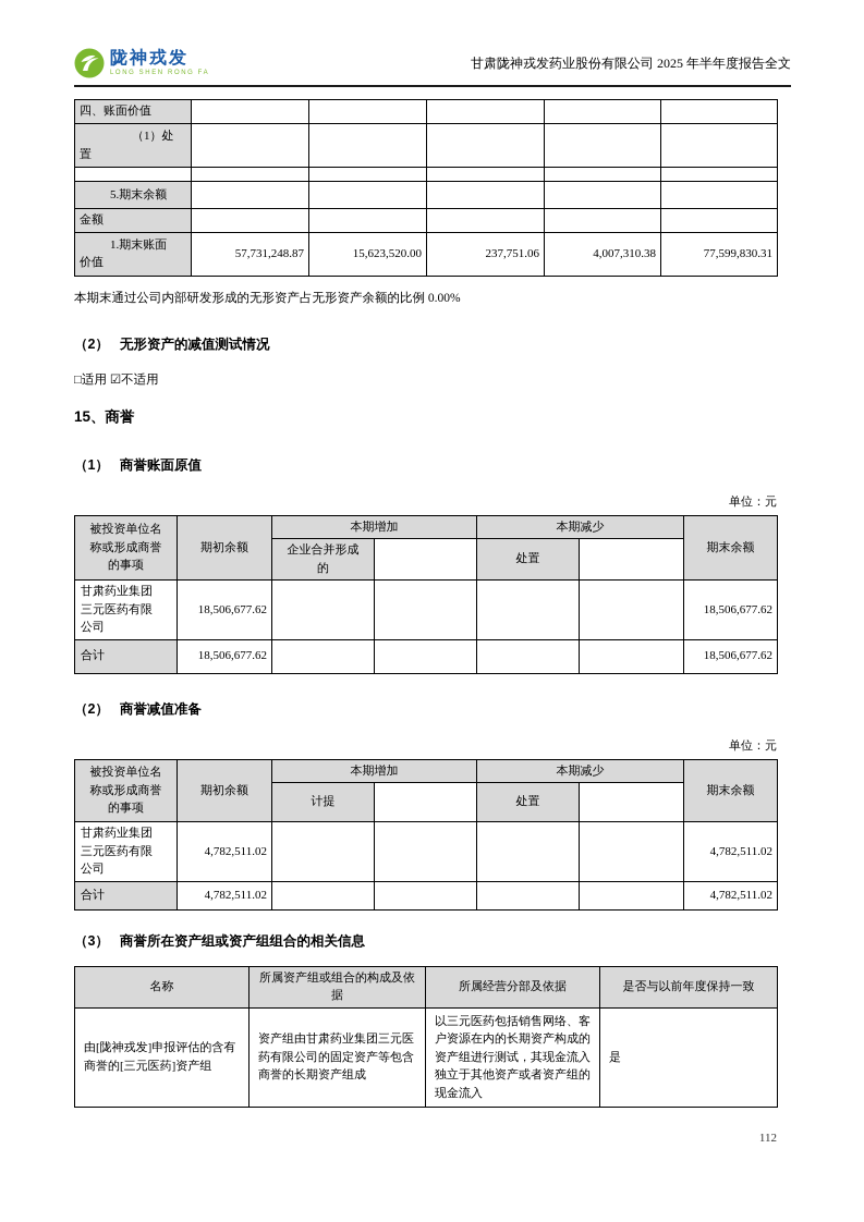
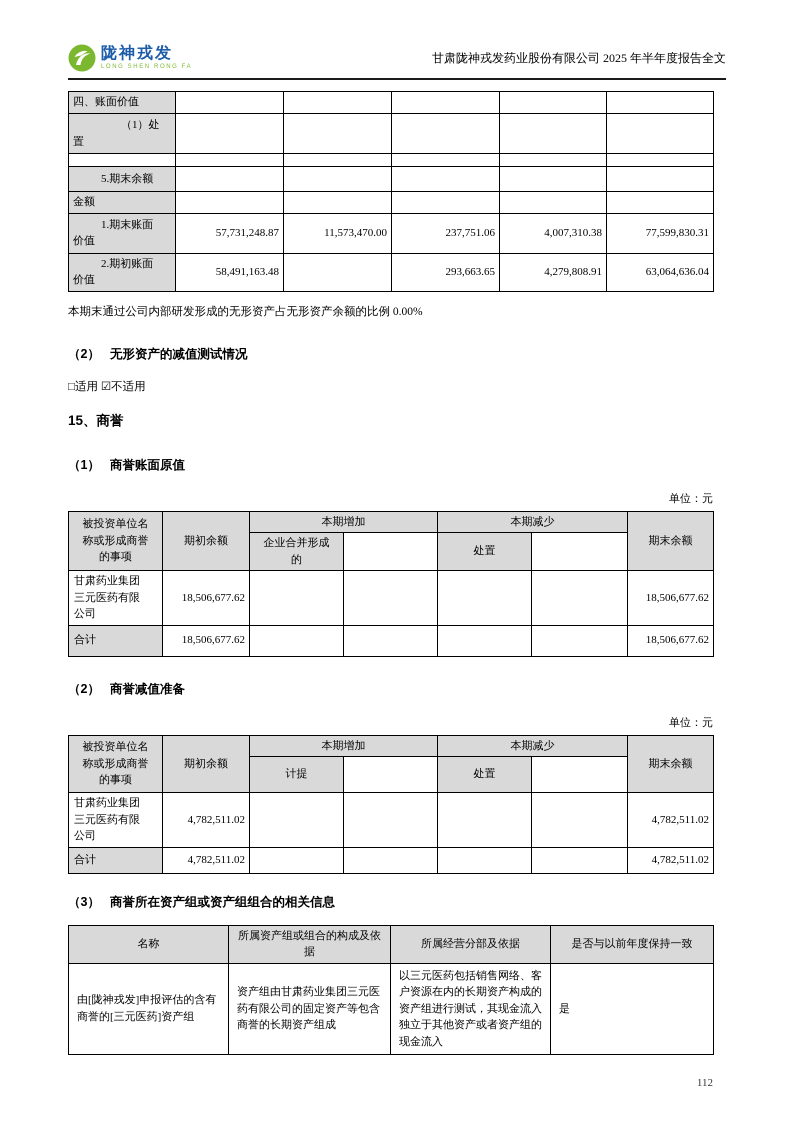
  陇神戎发
  甘肃陇神戎发药业股份有限公司 2025 年半年度报告全文
  四、账面价值
  （1）处置
  5.期末余额
  金额
- 1.期末账面价值	57,731,248.87	15,623,520.00	237,751.06	4,007,310.38	77,599,830.31
+ 1.期末账面价值	57,731,248.87	11,573,470.00	237,751.06	4,007,310.38	77,599,830.31
+ 2.期初账面价值	58,491,163.48		293,663.65	4,279,808.91	63,064,636.04
  本期末通过公司内部研发形成的无形资产占无形资产余额的比例 0.00%
  （2） 无形资产的减值测试情况
  □适用 ☑不适用
  15、商誉
  （1） 商誉账面原值
  单位：元
  被投资单位名称或形成商誉的事项	期初余额	本期增加	本期减少	期末余额
  企业合并形成的		处置
  甘肃药业集团三元医药有限公司	18,506,677.62					18,506,677.62
  合计	18,506,677.62					18,506,677.62
  （2） 商誉减值准备
  单位：元
  被投资单位名称或形成商誉的事项	期初余额	本期增加	本期减少	期末余额
  计提		处置
  甘肃药业集团三元医药有限公司	4,782,511.02					4,782,511.02
  合计	4,782,511.02					4,782,511.02
  （3） 商誉所在资产组或资产组组合的相关信息
  名称	所属资产组或组合的构成及依据	所属经营分部及依据	是否与以前年度保持一致
  由[陇神戎发]申报评估的含有商誉的[三元医药]资产组	资产组由甘肃药业集团三元医药有限公司的固定资产等包含商誉的长期资产组成	以三元医药包括销售网络、客户资源在内的长期资产构成的资产组进行测试，其现金流入独立于其他资产或者资产组的现金流入	是
  112
